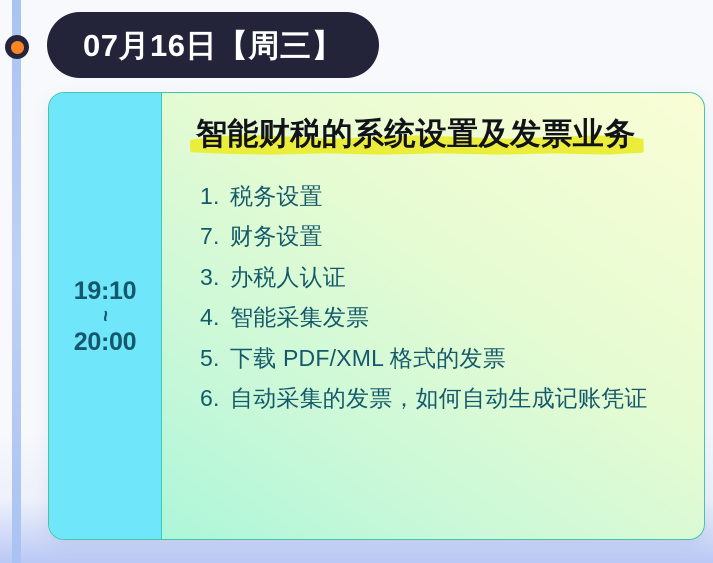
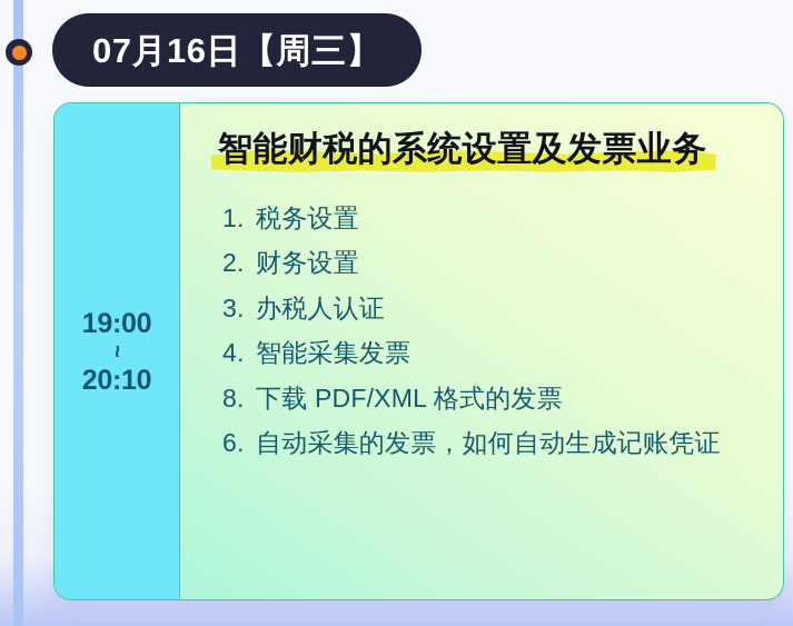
  07月16日【周三】
- 19:10
+ 19:00
- 20:00
+ 20:10
  智能财税的系统设置及发票业务
  1.
  税务设置
- 7.
+ 2.
  财务设置
  3.
  办税人认证
  4.
  智能采集发票
- 5.
+ 8.
  下载 PDF/XML 格式的发票
  6.
  自动采集的发票，如何自动生成记账凭证
